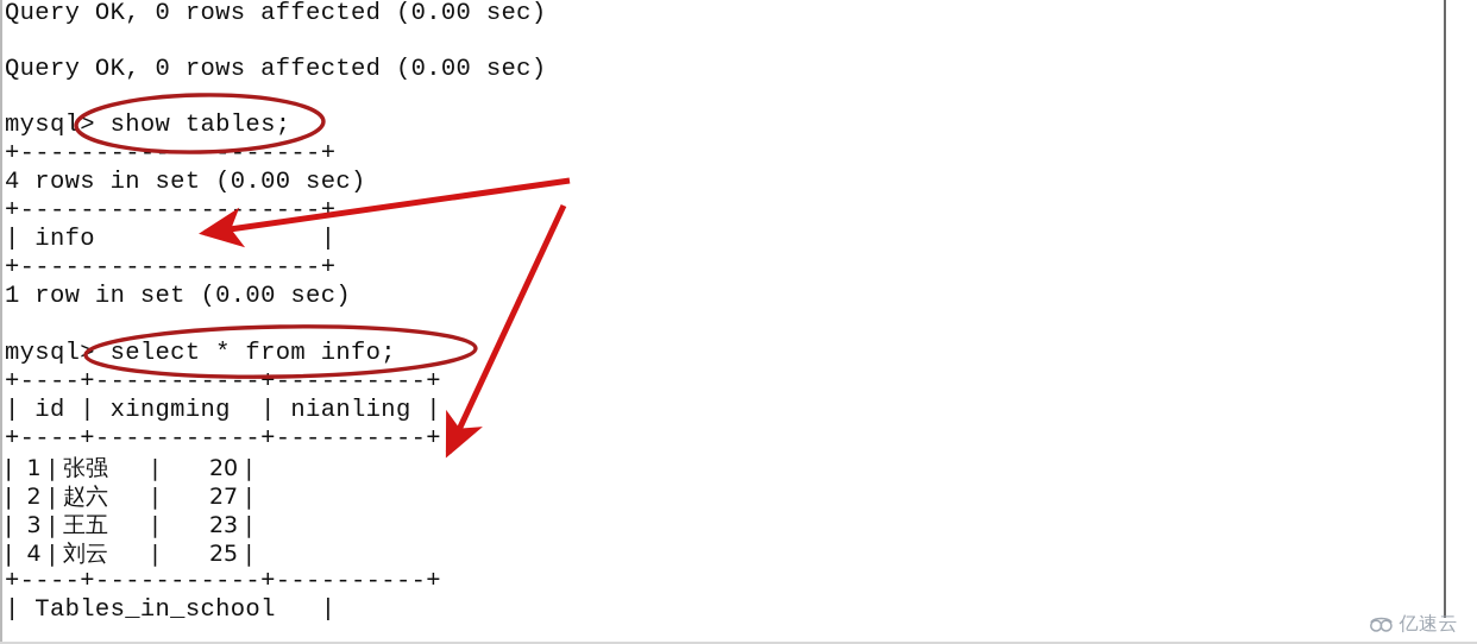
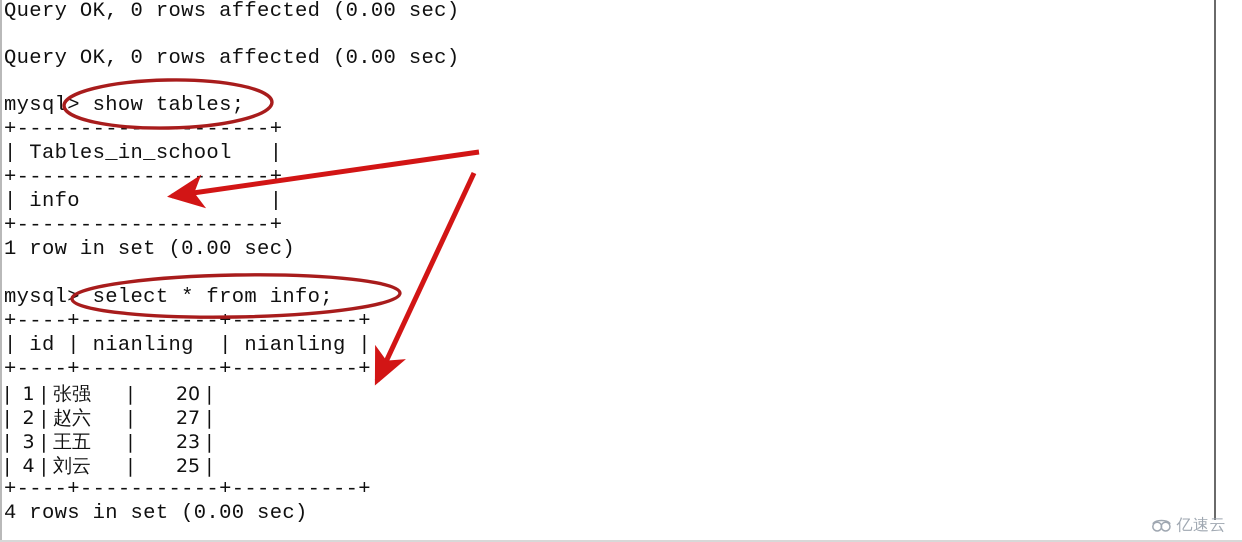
  Query OK, 0 rows affected (0.00 sec)
  Query OK, 0 rows affected (0.00 sec)
  mysql> show tables;
  +-----------------+
- 4 rows in set (0.00 sec)
+ | Tables_in_school |
  +--------------------+
  | info |
  +--------------------+
  1 row in set (0.00 sec)
  mysql select * from info;
  +----+-----------+----------+
- | id | xingming | nianling |
+ | id | nianling | nianling |
  +----+-----------+----------+
  | 1 | 张强 | 20 |
  | 2 | 赵六 | 27 |
  | 3 | 王五 | 23 |
  | 4 | 刘云 | 25 |
  +----+-----------+----------+
- | Tables_in_school |
+ 4 rows in set (0.00 sec)
  亿速云
